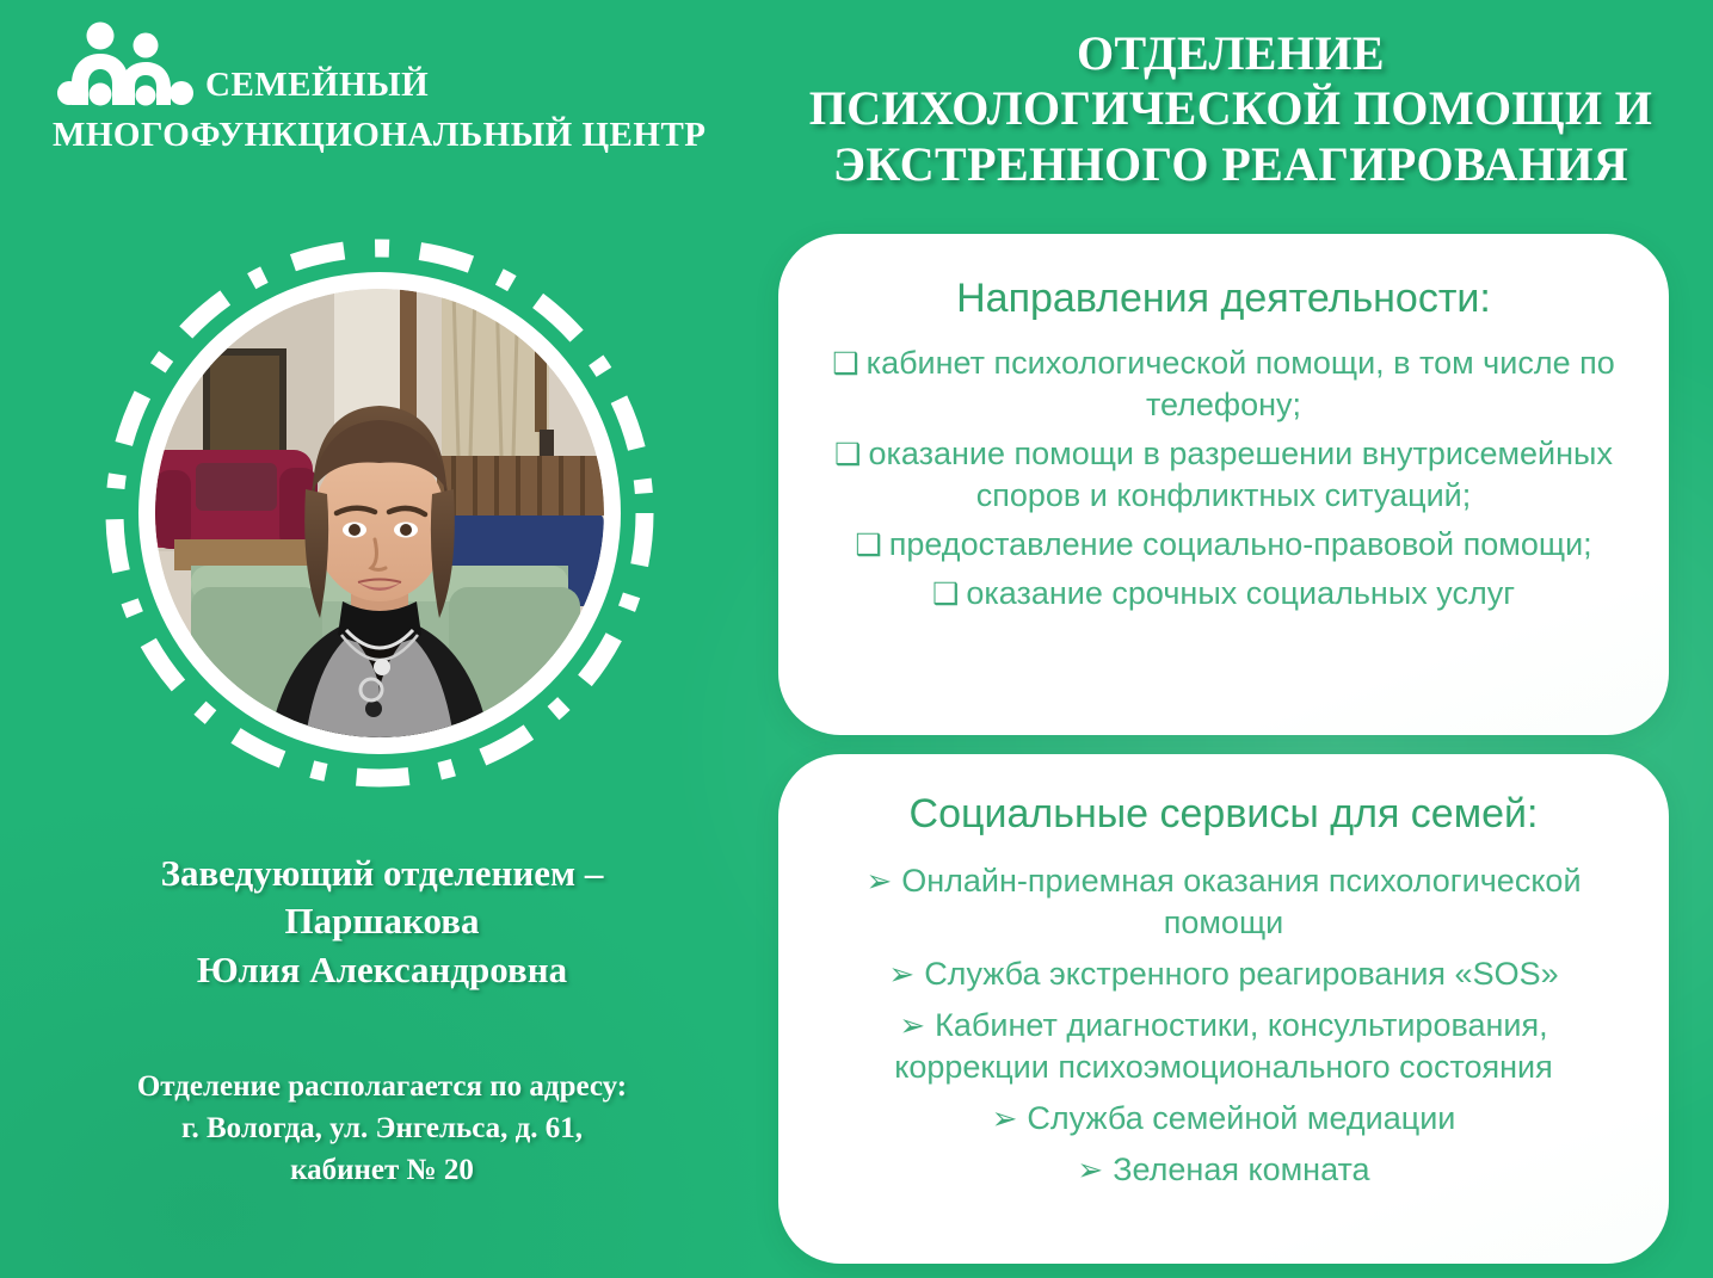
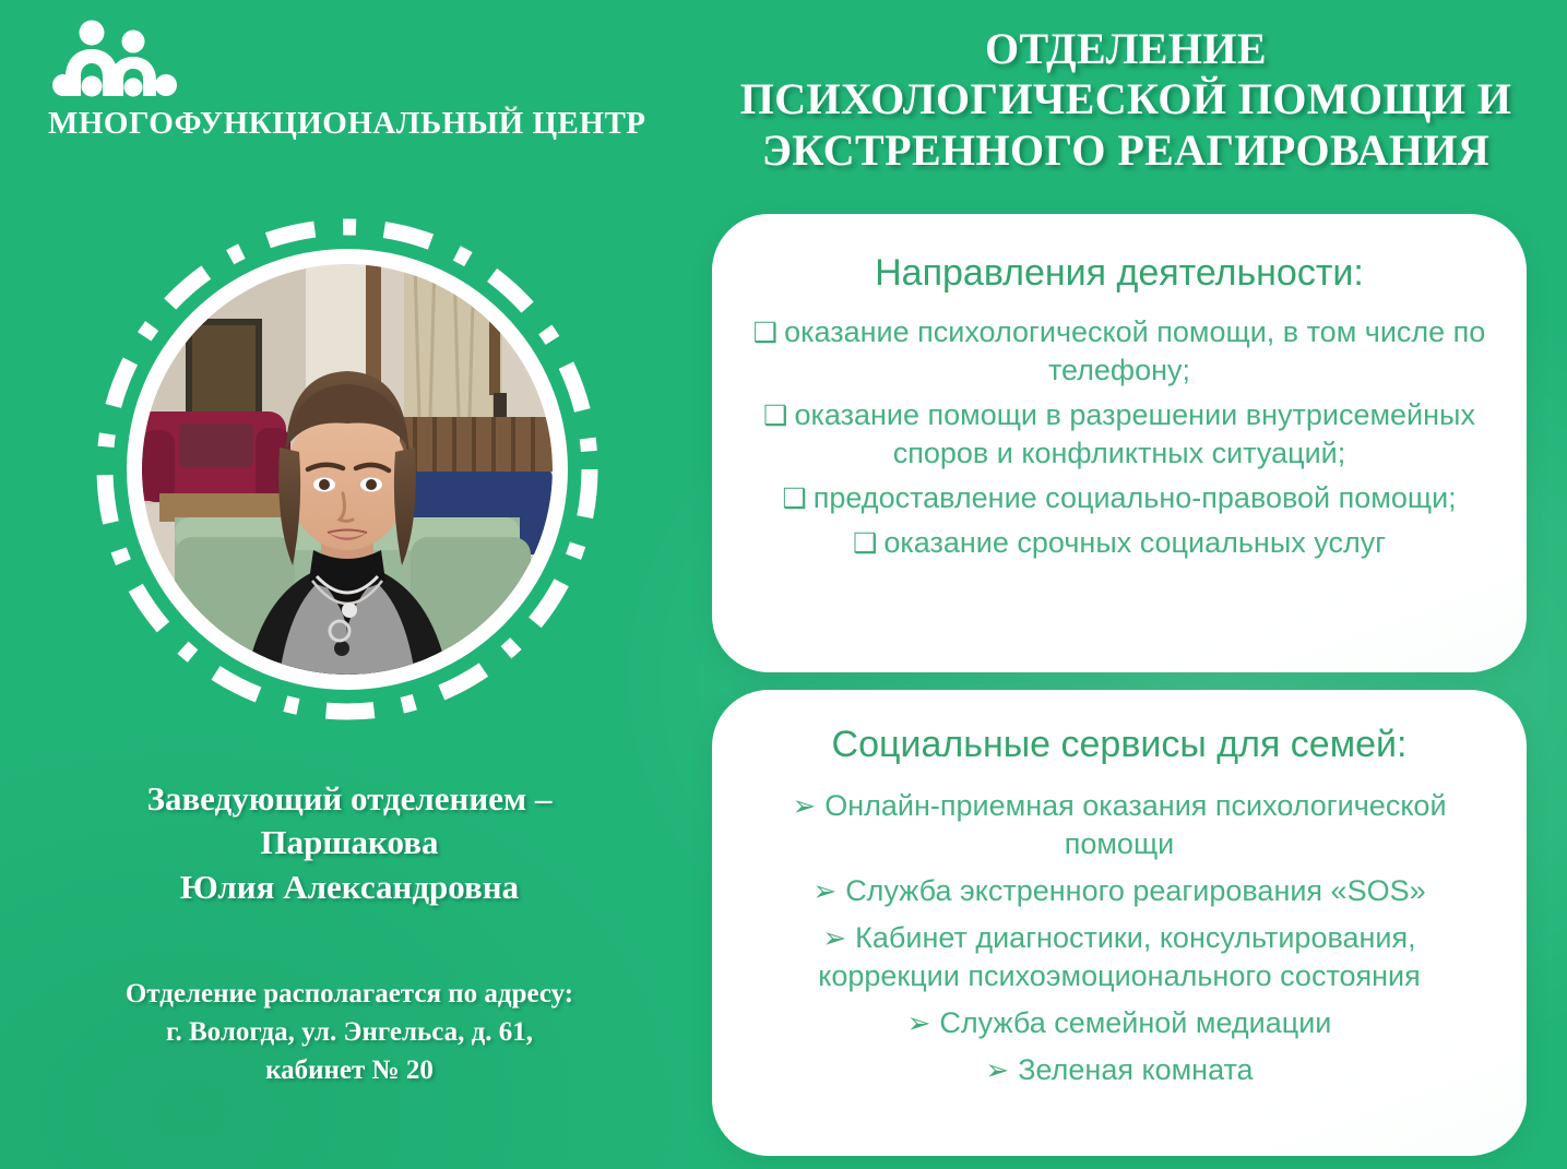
- СЕМЕЙНЫЙ
  МНОГОФУНКЦИОНАЛЬНЫЙ ЦЕНТР
  ОТДЕЛЕНИЕ
  ПСИХОЛОГИЧЕСКОЙ ПОМОЩИ И
  ЭКСТРЕННОГО РЕАГИРОВАНИЯ
  Заведующий отделением –
  Паршакова
  Юлия Александровна
  Отделение располагается по адресу:
  г. Вологда, ул. Энгельса, д. 61,
  кабинет № 20
  Направления деятельности:
- ❑ кабинет психологической помощи, в том числе по телефону;
+ ❑ оказание психологической помощи, в том числе по телефону;
  ❑ оказание помощи в разрешении внутрисемейных споров и конфликтных ситуаций;
  ❑ предоставление социально-правовой помощи;
  ❑ оказание срочных социальных услуг
  Социальные сервисы для семей:
  ➢ Онлайн-приемная оказания психологической помощи
  ➢ Служба экстренного реагирования «SOS»
  ➢ Кабинет диагностики, консультирования, коррекции психоэмоционального состояния
  ➢ Служба семейной медиации
  ➢ Зеленая комната
